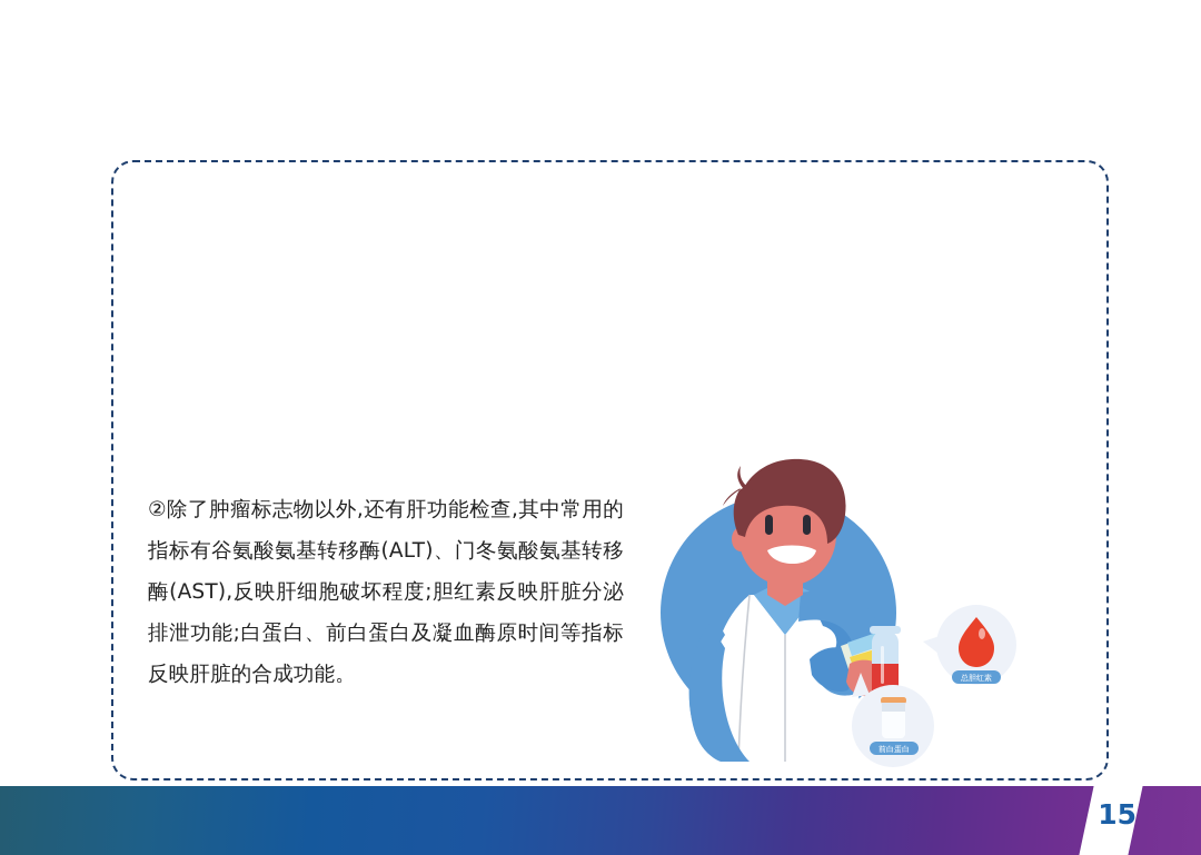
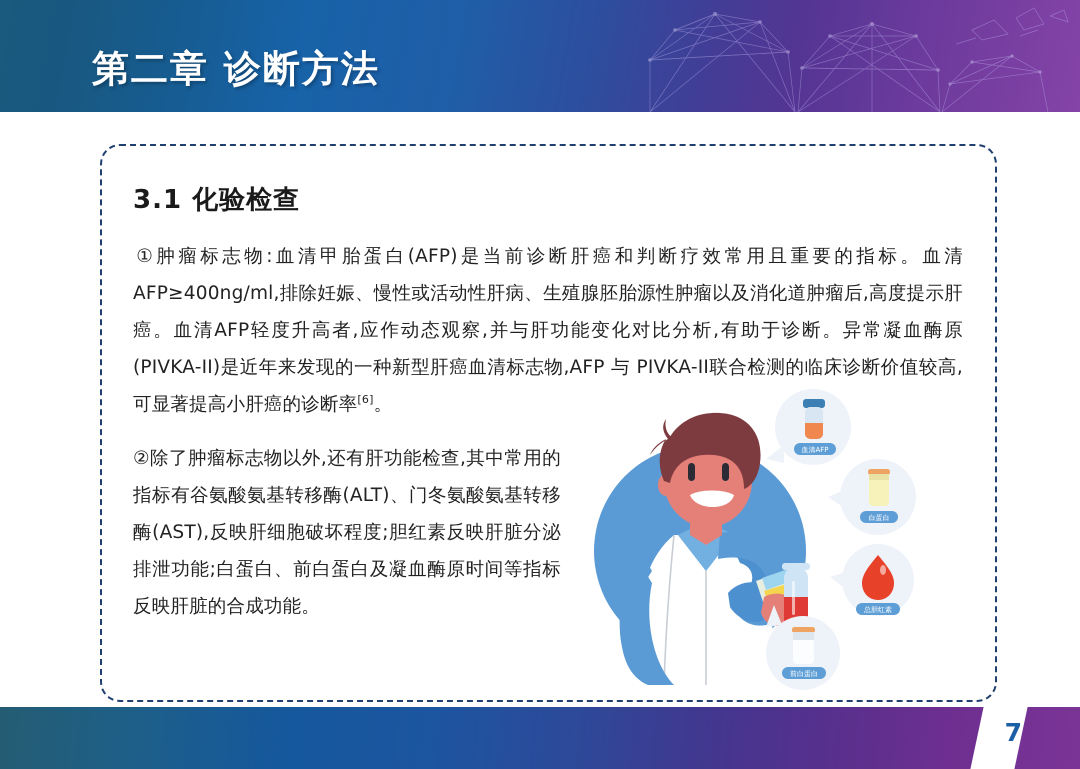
+ 第二章 诊断方法
+ 3.1 化验检查
+ ①肿瘤标志物:血清甲胎蛋白(AFP)是当前诊断肝癌和判断疗效常用且重要的指标。血清AFP≥400ng/ml,排除妊娠、慢性或活动性肝病、生殖腺胚胎源性肿瘤以及消化道肿瘤后,高度提示肝癌。血清AFP轻度升高者,应作动态观察,并与肝功能变化对比分析,有助于诊断。异常凝血酶原(PIVKA-II)是近年来发现的一种新型肝癌血清标志物,AFP 与 PIVKA-II联合检测的临床诊断价值较高,可显著提高小肝癌的诊断率[6]。
  ②除了肿瘤标志物以外,还有肝功能检查,其中常用的指标有谷氨酸氨基转移酶(ALT)、门冬氨酸氨基转移酶(AST),反映肝细胞破坏程度;胆红素反映肝脏分泌排泄功能;白蛋白、前白蛋白及凝血酶原时间等指标反映肝脏的合成功能。
+ 血清AFP
+ 白蛋白
  总胆红素
  前白蛋白
- 15
+ 7
